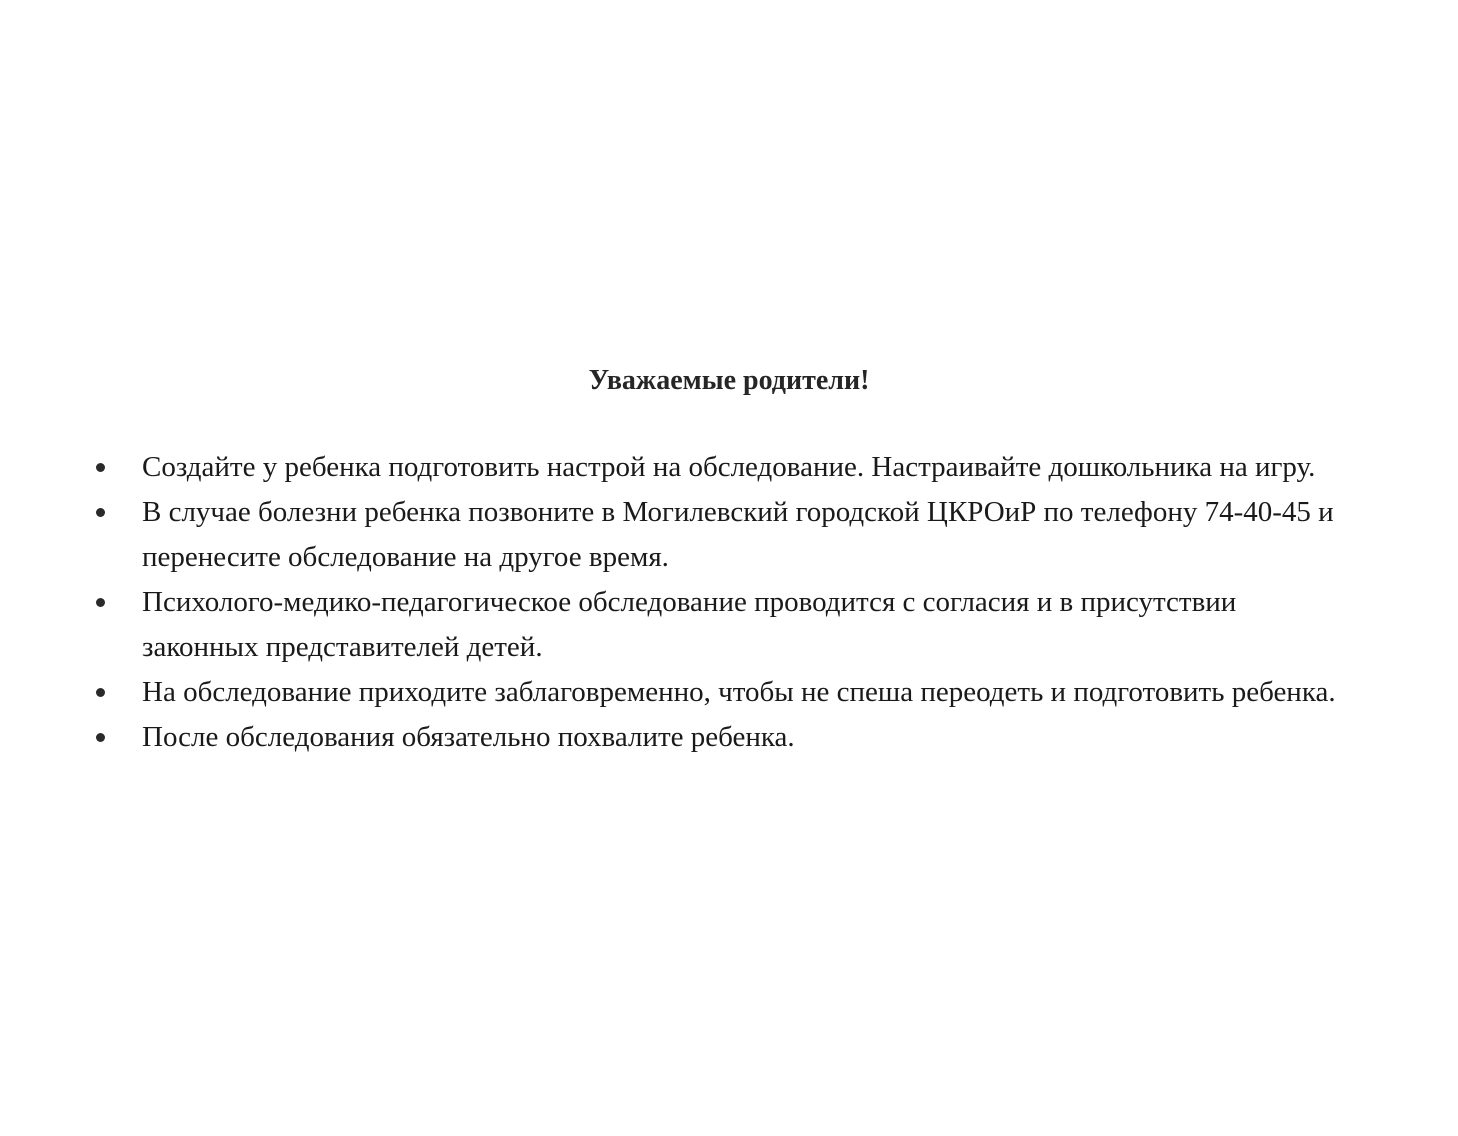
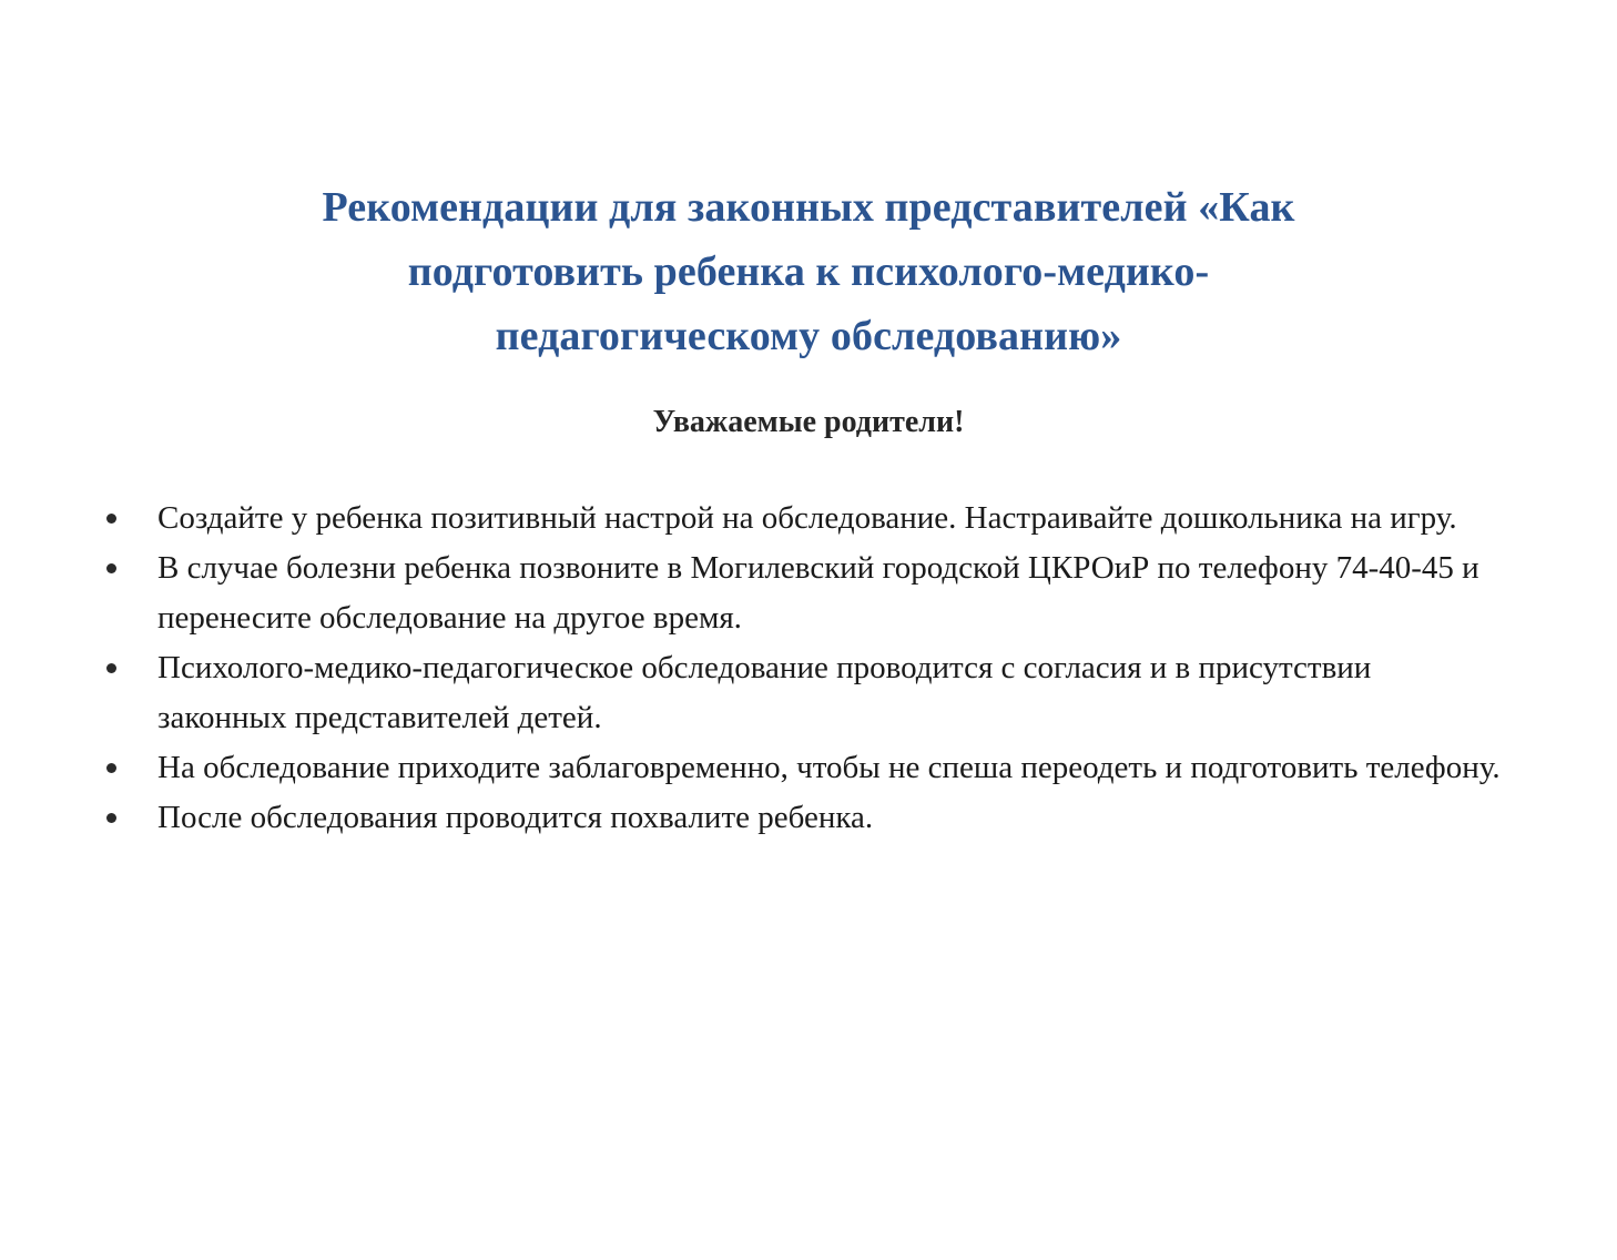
+ Рекомендации для законных представителей «Как
+ подготовить ребенка к психолого-медико-
+ педагогическому обследованию»
  Уважаемые родители!
- Создайте у ребенка подготовить настрой на обследование. Настраивайте дошкольника на игру.
+ Создайте у ребенка позитивный настрой на обследование. Настраивайте дошкольника на игру.
  В случае болезни ребенка позвоните в Могилевский городской ЦКРОиР по телефону 74-40-45 и перенесите обследование на другое время.
  Психолого-медико-педагогическое обследование проводится с согласия и в присутствии законных представителей детей.
- На обследование приходите заблаговременно, чтобы не спеша переодеть и подготовить ребенка.
+ На обследование приходите заблаговременно, чтобы не спеша переодеть и подготовить телефону.
- После обследования обязательно похвалите ребенка.
+ После обследования проводится похвалите ребенка.
